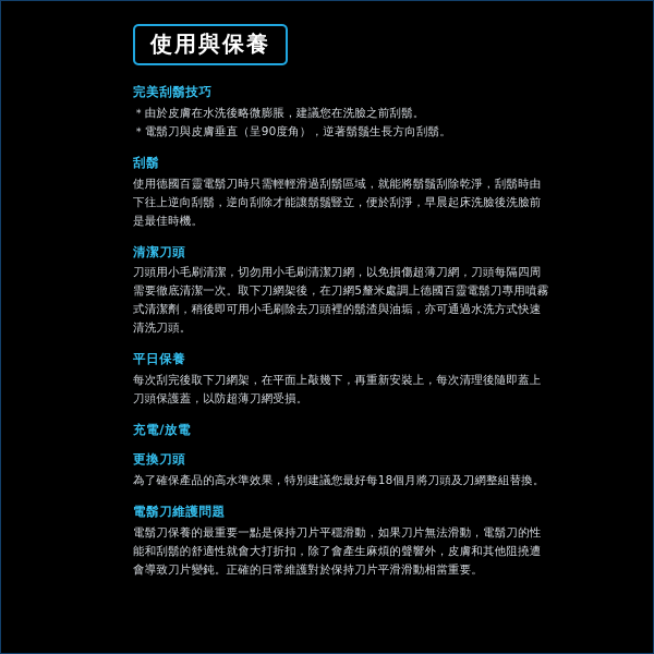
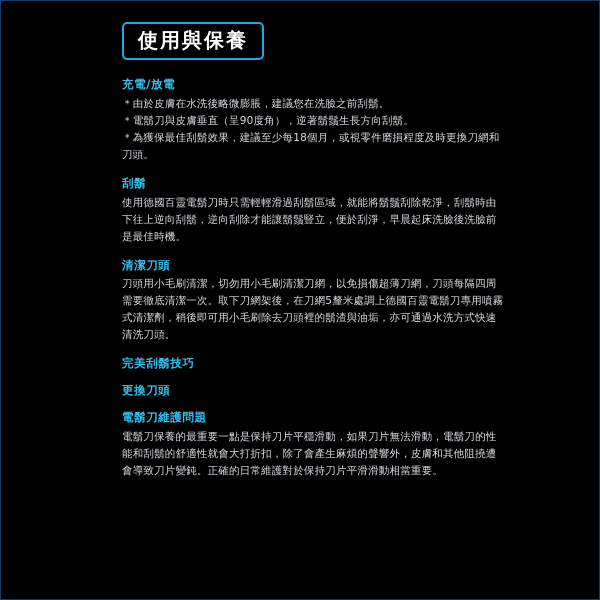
  使用與保養
- 完美刮鬍技巧
+ 充電/放電
  ＊由於皮膚在水洗後略微膨脹，建議您在洗臉之前刮鬍。
  ＊電鬍刀與皮膚垂直（呈90度角），逆著鬍鬚生長方向刮鬍。
+ ＊為獲保最佳刮鬍效果，建議至少每18個月，或視零件磨損程度及時更換刀網和刀頭。
  刮鬍
  使用德國百靈電鬍刀時只需輕輕滑過刮鬍區域，就能將鬍鬚刮除乾淨，刮鬍時由下往上逆向刮鬍，逆向刮除才能讓鬍鬚豎立，便於刮淨，早晨起床洗臉後洗臉前是最佳時機。
  清潔刀頭
  刀頭用小毛刷清潔，切勿用小毛刷清潔刀網，以免損傷超薄刀網，刀頭每隔四周需要徹底清潔一次。取下刀網架後，在刀網5釐米處調上德國百靈電鬍刀專用噴霧式清潔劑，稍後即可用小毛刷除去刀頭裡的鬍渣與油垢，亦可通過水洗方式快速清洗刀頭。
- 平日保養
- 每次刮完後取下刀網架，在平面上敲幾下，再重新安裝上，每次清理後隨即蓋上刀頭保護蓋，以防超薄刀網受損。
- 充電/放電
+ 完美刮鬍技巧
  更換刀頭
- 為了確保產品的高水準效果，特別建議您最好每18個月將刀頭及刀網整組替換。
  電鬍刀維護問題
  電鬍刀保養的最重要一點是保持刀片平穩滑動，如果刀片無法滑動，電鬍刀的性能和刮鬍的舒適性就會大打折扣，除了會產生麻煩的聲響外，皮膚和其他阻撓遭會導致刀片變鈍。正確的日常維護對於保持刀片平滑滑動相當重要。
